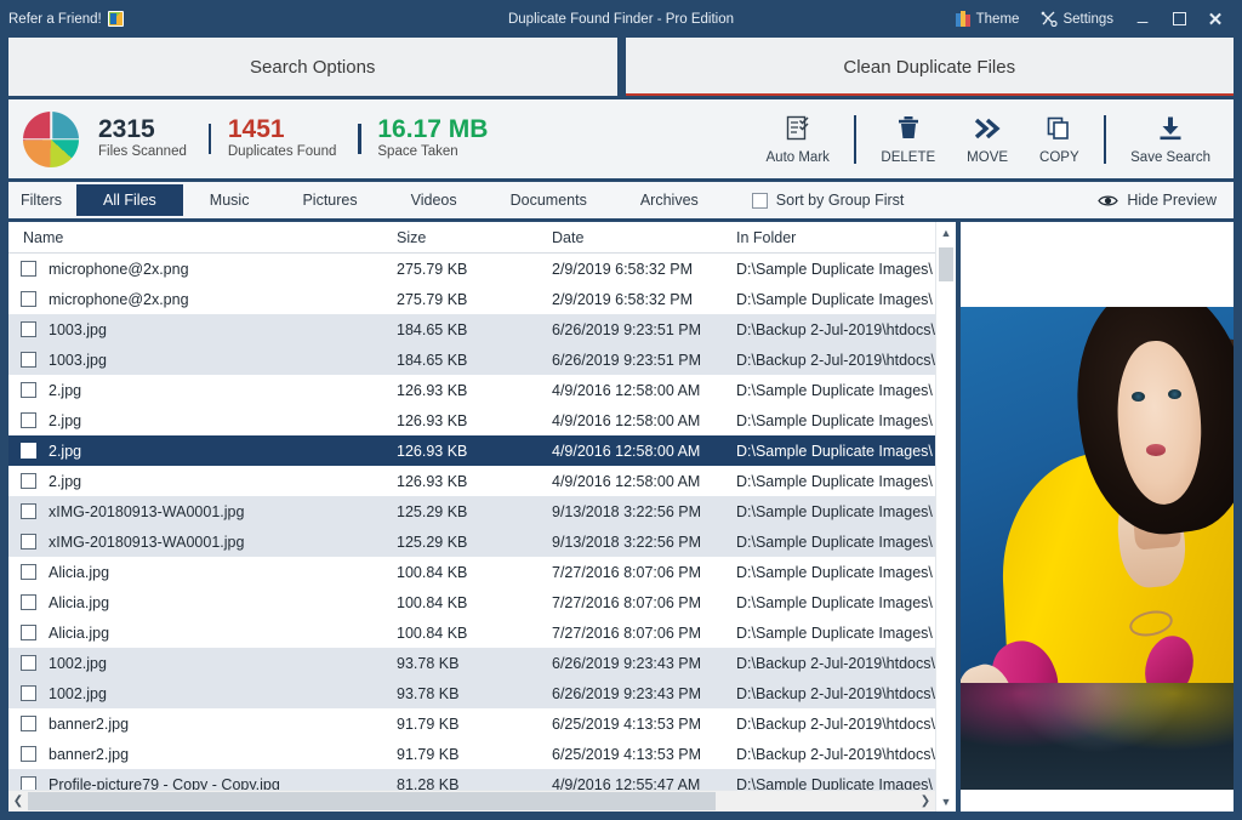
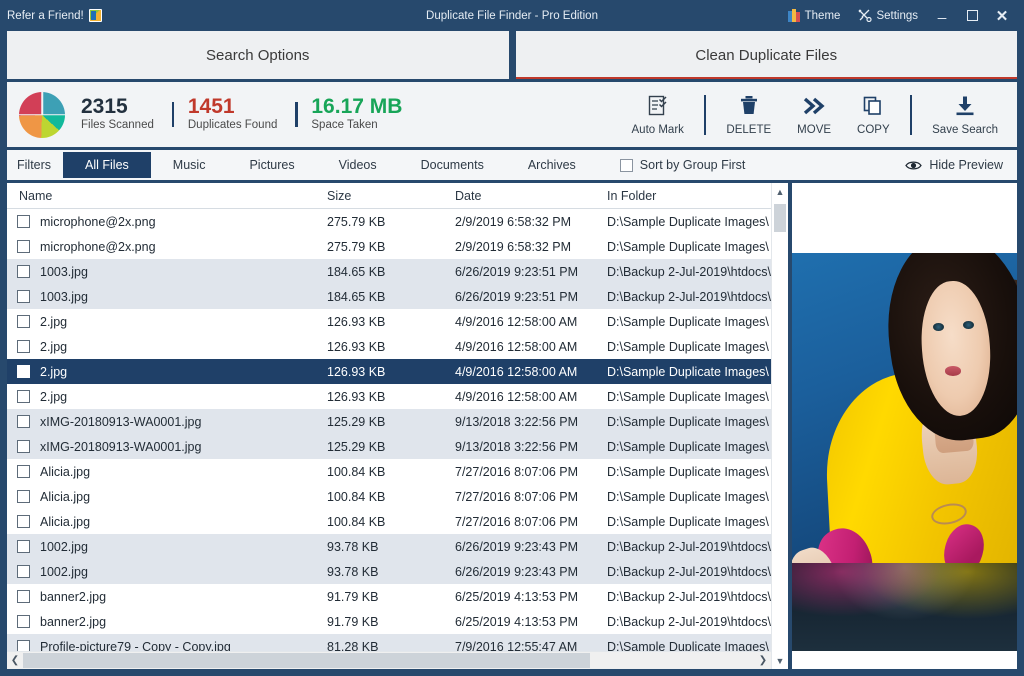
  Refer a Friend!
- Duplicate Found Finder - Pro Edition
+ Duplicate File Finder - Pro Edition
  Theme
  Settings
  _
  ✕
  Search Options
  Clean Duplicate Files
  2315
  Files Scanned
  1451
  Duplicates Found
  16.17 MB
  Space Taken
  Auto Mark
  DELETE
  MOVE
  COPY
  Save Search
  Filters
  All Files
  Music
  Pictures
  Videos
  Documents
  Archives
  Sort by Group First
  Hide Preview
  Name
  Size
  Date
  In Folder
  microphone@2x.png
  275.79 KB
  2/9/2019 6:58:32 PM
  D:\Sample Duplicate Images\
  microphone@2x.png
  275.79 KB
  2/9/2019 6:58:32 PM
  D:\Sample Duplicate Images\
  1003.jpg
  184.65 KB
  6/26/2019 9:23:51 PM
  D:\Backup 2-Jul-2019\htdocs\
  1003.jpg
  184.65 KB
  6/26/2019 9:23:51 PM
  D:\Backup 2-Jul-2019\htdocs\
  2.jpg
  126.93 KB
  4/9/2016 12:58:00 AM
  D:\Sample Duplicate Images\
  2.jpg
  126.93 KB
  4/9/2016 12:58:00 AM
  D:\Sample Duplicate Images\
  2.jpg
  126.93 KB
  4/9/2016 12:58:00 AM
  D:\Sample Duplicate Images\
  2.jpg
  126.93 KB
  4/9/2016 12:58:00 AM
  D:\Sample Duplicate Images\
  xIMG-20180913-WA0001.jpg
  125.29 KB
  9/13/2018 3:22:56 PM
  D:\Sample Duplicate Images\
  xIMG-20180913-WA0001.jpg
  125.29 KB
  9/13/2018 3:22:56 PM
  D:\Sample Duplicate Images\
  Alicia.jpg
  100.84 KB
  7/27/2016 8:07:06 PM
  D:\Sample Duplicate Images\
  Alicia.jpg
  100.84 KB
  7/27/2016 8:07:06 PM
  D:\Sample Duplicate Images\
  Alicia.jpg
  100.84 KB
  7/27/2016 8:07:06 PM
  D:\Sample Duplicate Images\
  1002.jpg
  93.78 KB
  6/26/2019 9:23:43 PM
  D:\Backup 2-Jul-2019\htdocs\
  1002.jpg
  93.78 KB
  6/26/2019 9:23:43 PM
  D:\Backup 2-Jul-2019\htdocs\
  banner2.jpg
  91.79 KB
  6/25/2019 4:13:53 PM
  D:\Backup 2-Jul-2019\htdocs\
  banner2.jpg
  91.79 KB
  6/25/2019 4:13:53 PM
  D:\Backup 2-Jul-2019\htdocs\
  Profile-picture79 - Copy - Copy.jpg
  81.28 KB
- 4/9/2016 12:55:47 AM
+ 7/9/2016 12:55:47 AM
  D:\Sample Duplicate Images\
  ❮
  ❯
  ▲
  ▼
